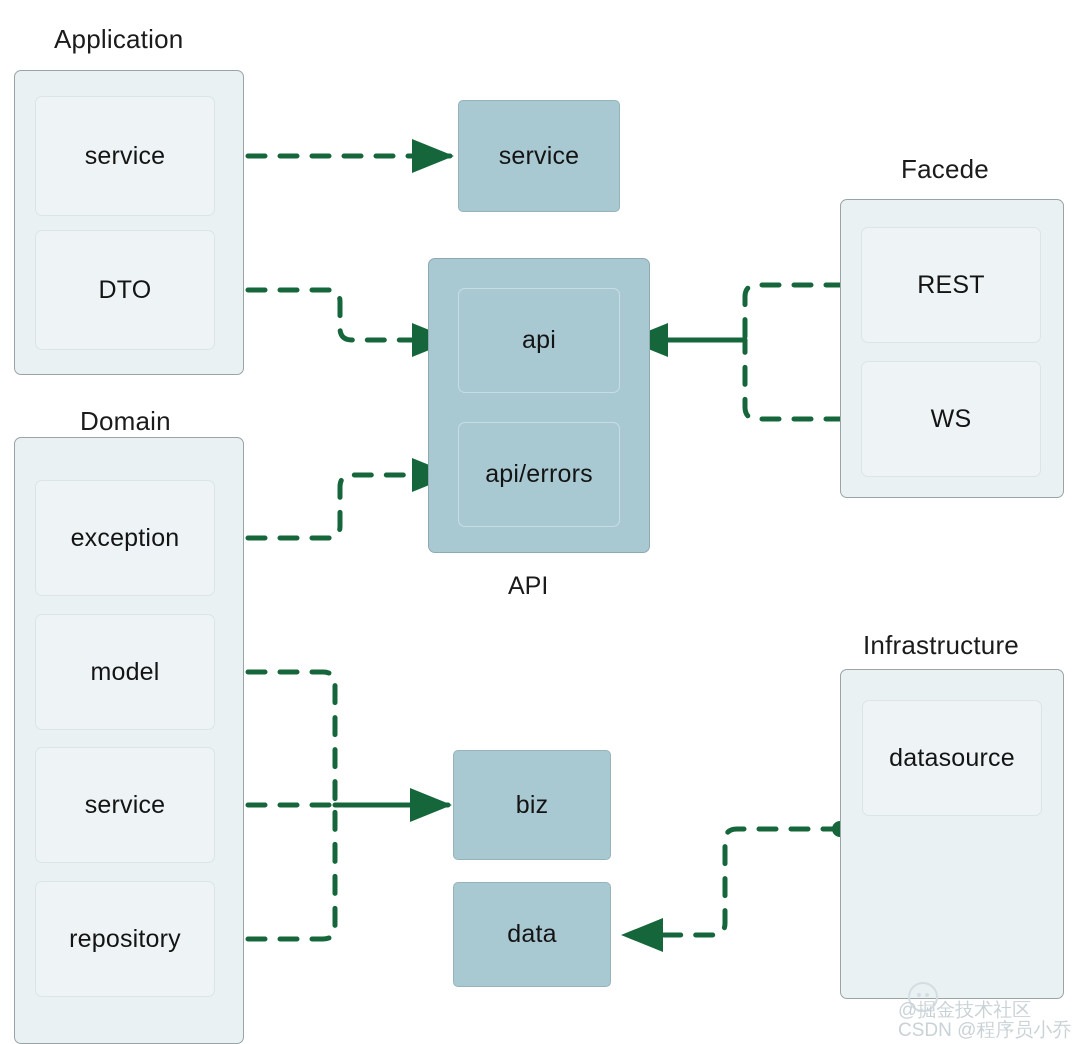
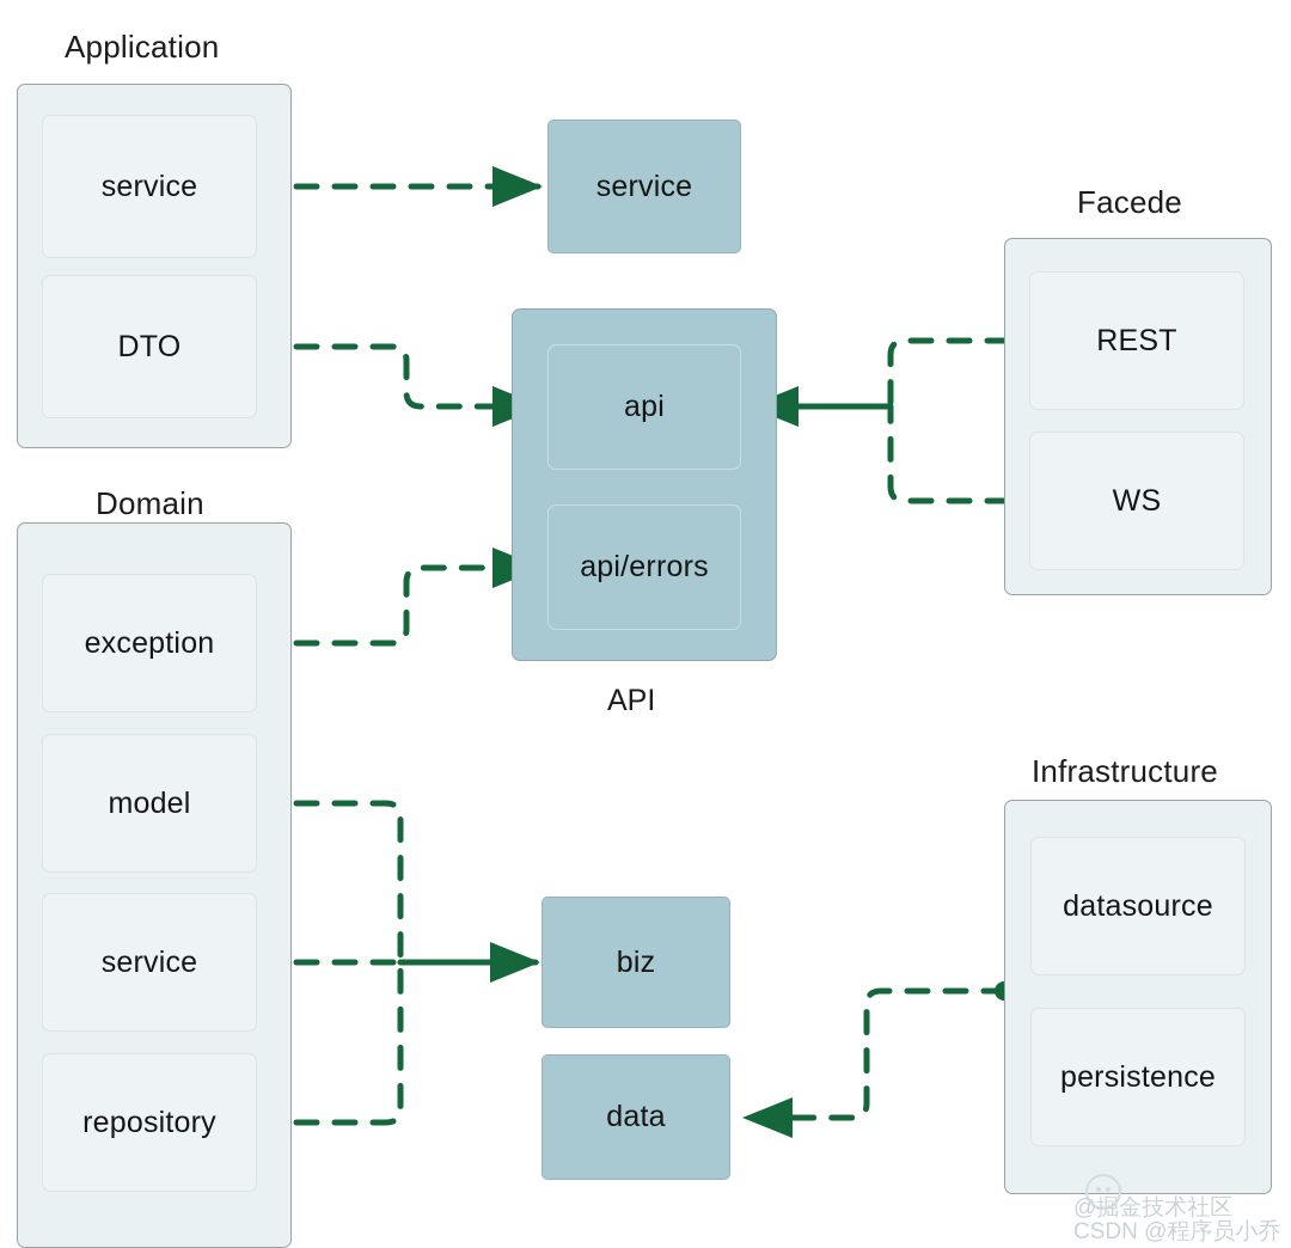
  Application
  service
  DTO
  Domain
  exception
  model
  service
  repository
  service
  api
  api/errors
  API
  Facede
  REST
  WS
  biz
  data
  Infrastructure
  datasource
+ persistence
  @掘金技术社区
  CSDN @程序员小乔
